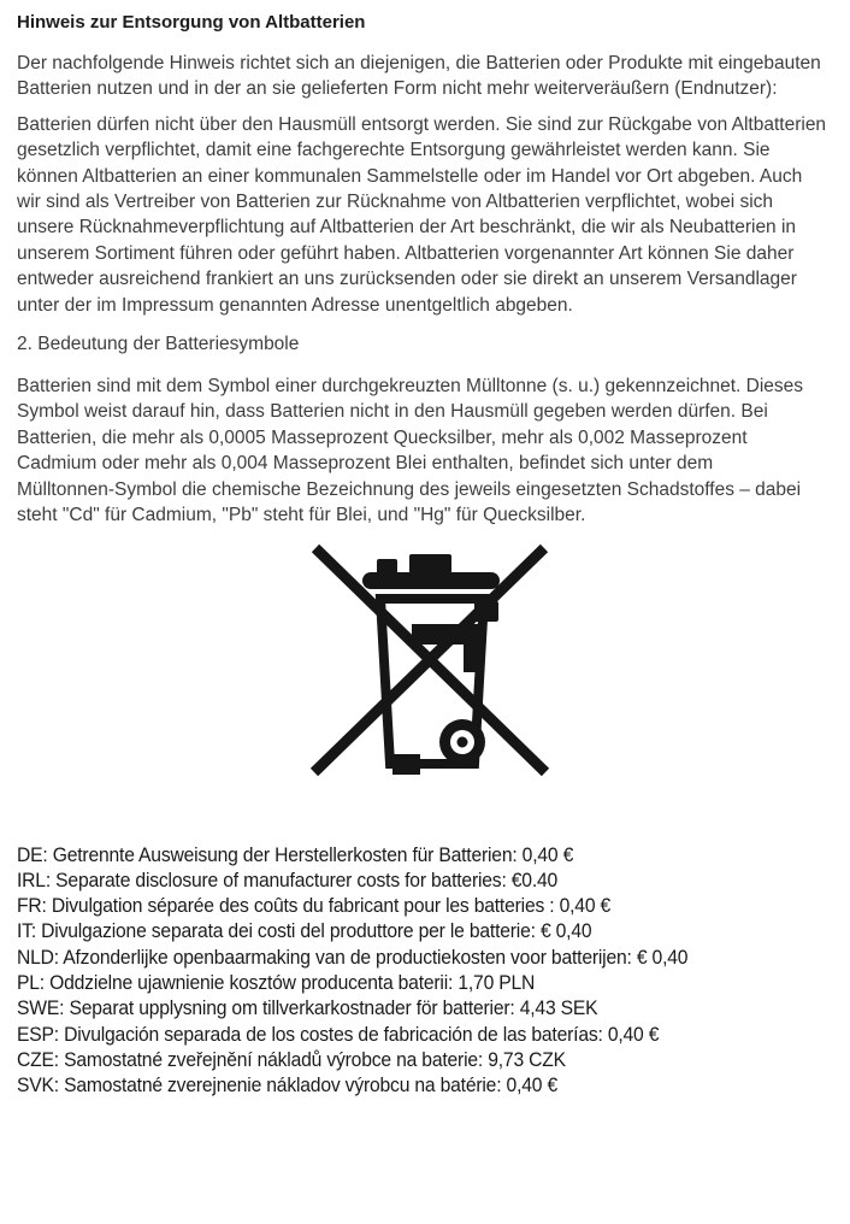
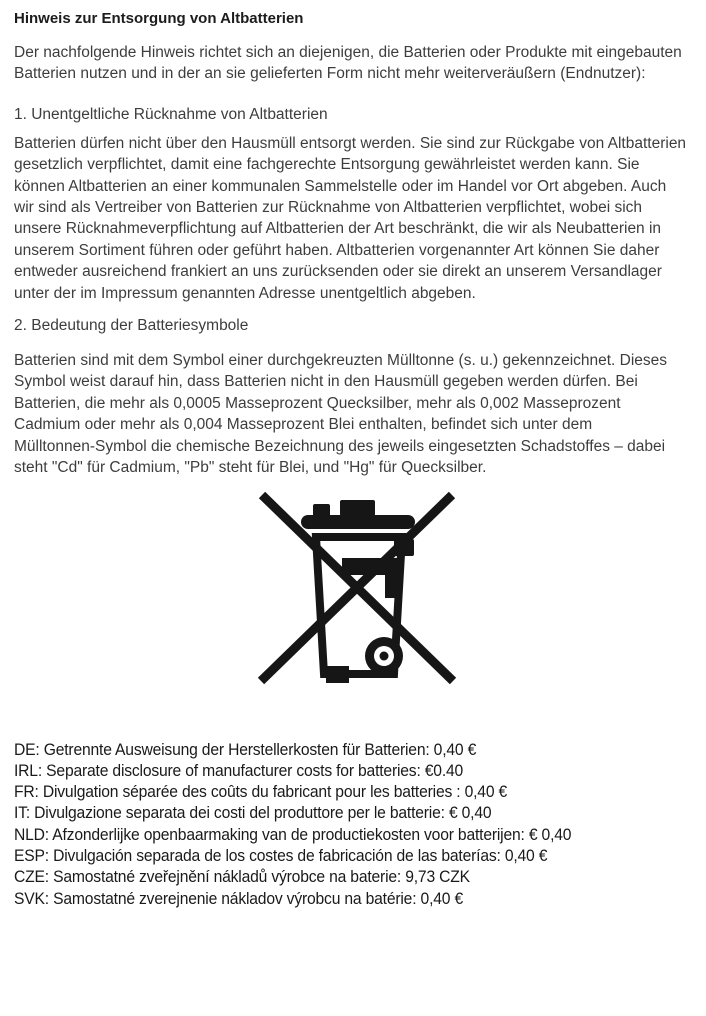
  Hinweis zur Entsorgung von Altbatterien
  Der nachfolgende Hinweis richtet sich an diejenigen, die Batterien oder Produkte mit eingebauten Batterien nutzen und in der an sie gelieferten Form nicht mehr weiterveräußern (Endnutzer):
+ 1. Unentgeltliche Rücknahme von Altbatterien
  Batterien dürfen nicht über den Hausmüll entsorgt werden. Sie sind zur Rückgabe von Altbatterien gesetzlich verpflichtet, damit eine fachgerechte Entsorgung gewährleistet werden kann. Sie können Altbatterien an einer kommunalen Sammelstelle oder im Handel vor Ort abgeben. Auch wir sind als Vertreiber von Batterien zur Rücknahme von Altbatterien verpflichtet, wobei sich unsere Rücknahmeverpflichtung auf Altbatterien der Art beschränkt, die wir als Neubatterien in unserem Sortiment führen oder geführt haben. Altbatterien vorgenannter Art können Sie daher entweder ausreichend frankiert an uns zurücksenden oder sie direkt an unserem Versandlager unter der im Impressum genannten Adresse unentgeltlich abgeben.
  2. Bedeutung der Batteriesymbole
  Batterien sind mit dem Symbol einer durchgekreuzten Mülltonne (s. u.) gekennzeichnet. Dieses Symbol weist darauf hin, dass Batterien nicht in den Hausmüll gegeben werden dürfen. Bei Batterien, die mehr als 0,0005 Masseprozent Quecksilber, mehr als 0,002 Masseprozent Cadmium oder mehr als 0,004 Masseprozent Blei enthalten, befindet sich unter dem Mülltonnen-Symbol die chemische Bezeichnung des jeweils eingesetzten Schadstoffes – dabei steht "Cd" für Cadmium, "Pb" steht für Blei, und "Hg" für Quecksilber.
  DE: Getrennte Ausweisung der Herstellerkosten für Batterien: 0,40 €
  IRL: Separate disclosure of manufacturer costs for batteries: €0.40
  FR: Divulgation séparée des coûts du fabricant pour les batteries : 0,40 €
  IT: Divulgazione separata dei costi del produttore per le batterie: € 0,40
  NLD: Afzonderlijke openbaarmaking van de productiekosten voor batterijen: € 0,40
- PL: Oddzielne ujawnienie kosztów producenta baterii: 1,70 PLN
- SWE: Separat upplysning om tillverkarkostnader för batterier: 4,43 SEK
  ESP: Divulgación separada de los costes de fabricación de las baterías: 0,40 €
  CZE: Samostatné zveřejnění nákladů výrobce na baterie: 9,73 CZK
  SVK: Samostatné zverejnenie nákladov výrobcu na batérie: 0,40 €
